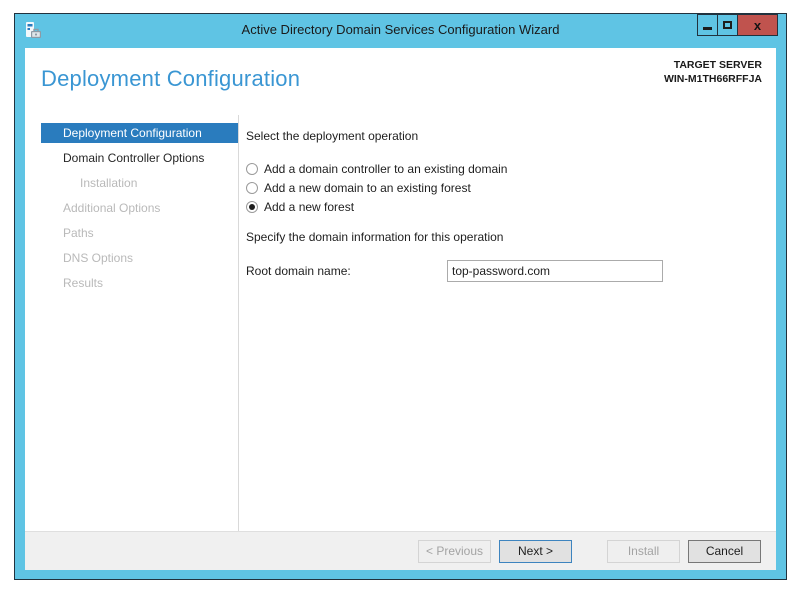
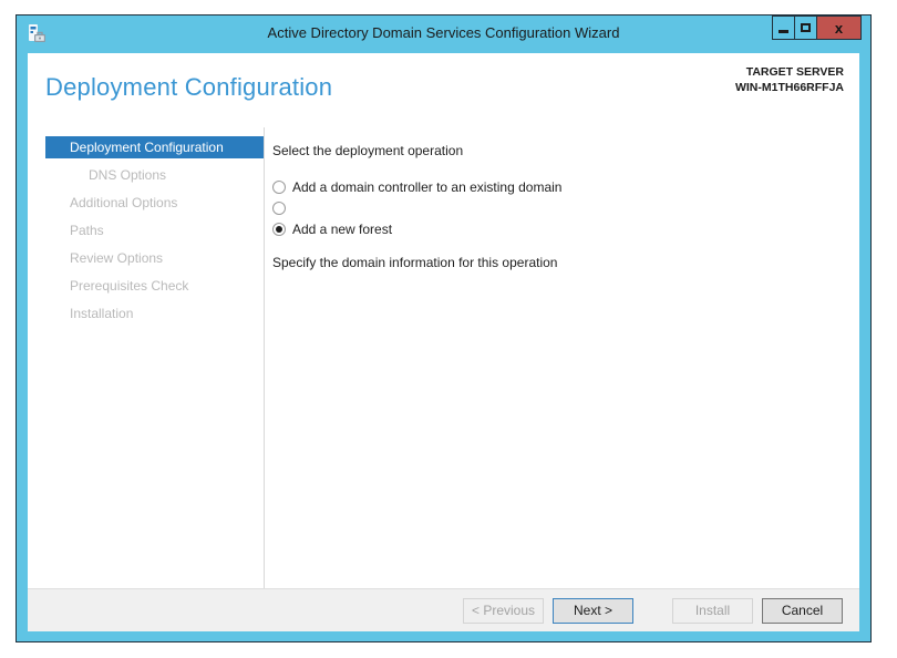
  Active Directory Domain Services Configuration Wizard
  x
  Deployment Configuration
  TARGET SERVER
  WIN-M1TH66RFFJA
  Deployment Configuration
- Domain Controller Options
- Installation
+ DNS Options
  Additional Options
  Paths
+ Review Options
+ Prerequisites Check
- DNS Options
+ Installation
- Results
  Select the deployment operation
  Add a domain controller to an existing domain
- Add a new domain to an existing forest
  Add a new forest
  Specify the domain information for this operation
- Root domain name:
- top-password.com
  < Previous
  Next >
  Install
  Cancel
